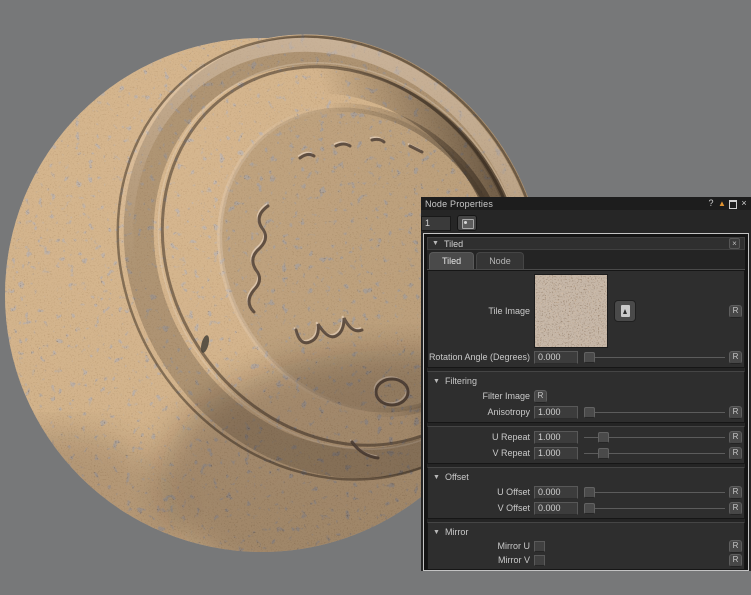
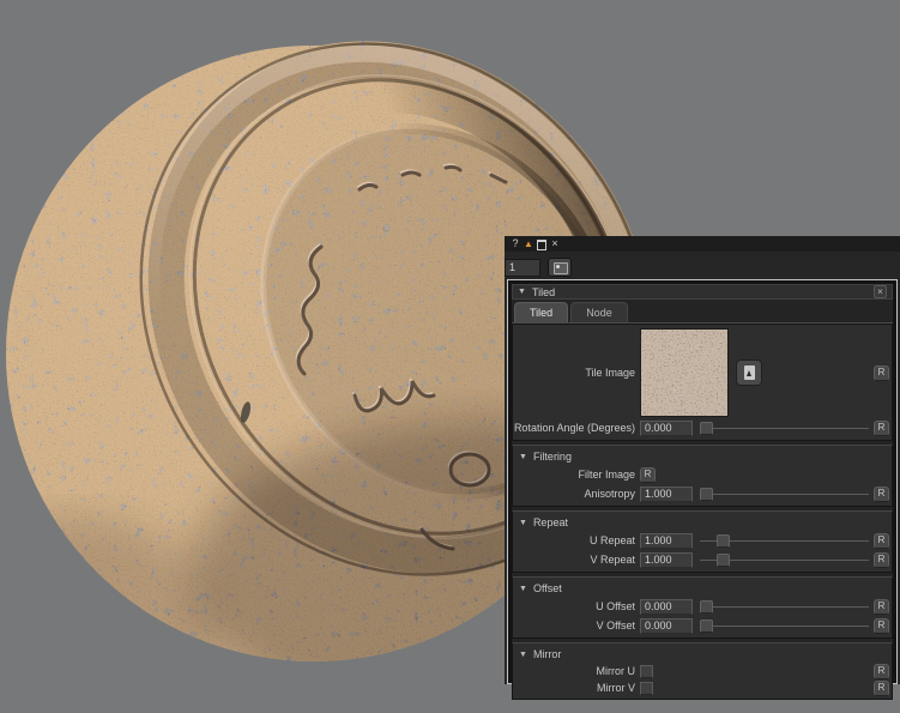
- Node Properties
  ?
  ▲
  ×
  1
  Tiled
  ×
  Tiled
  Node
  Tile Image
  R
  Rotation Angle (Degrees)
  0.000
  R
  Filtering
  Filter Image
  R
  Anisotropy
  1.000
  R
+ Repeat
  U Repeat
  1.000
  R
  V Repeat
  1.000
  R
  Offset
  U Offset
  0.000
  R
  V Offset
  0.000
  R
  Mirror
  Mirror U
  R
  Mirror V
  R
